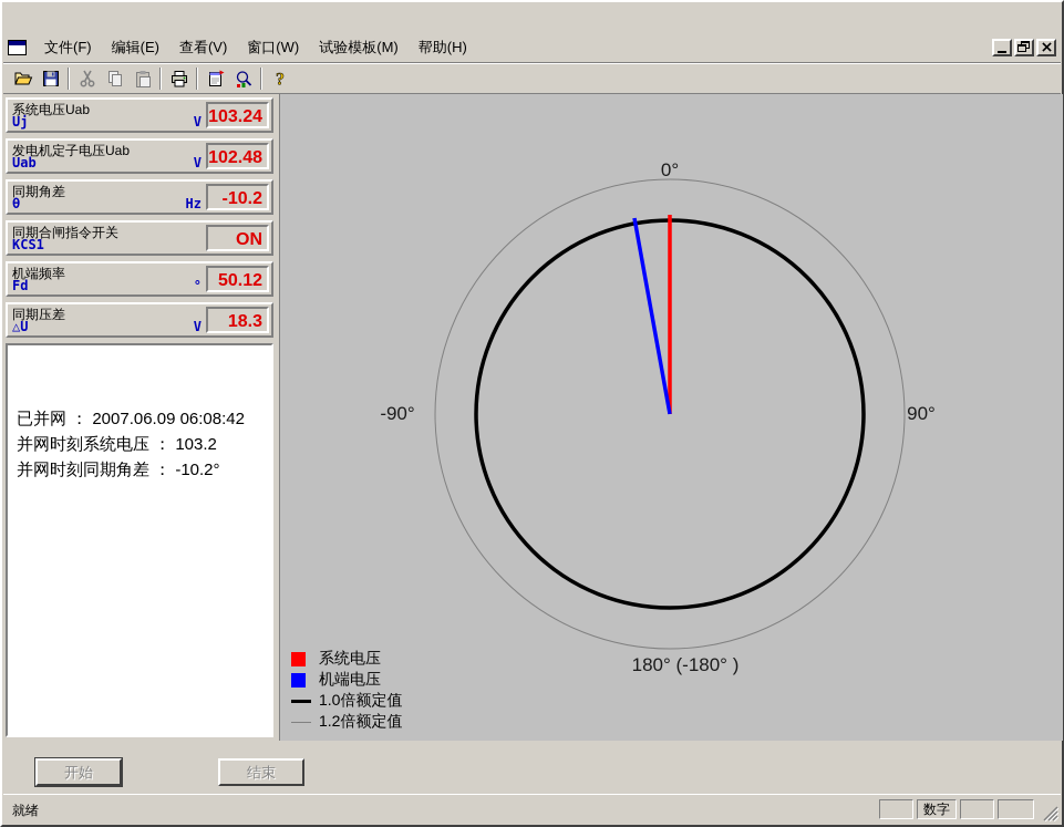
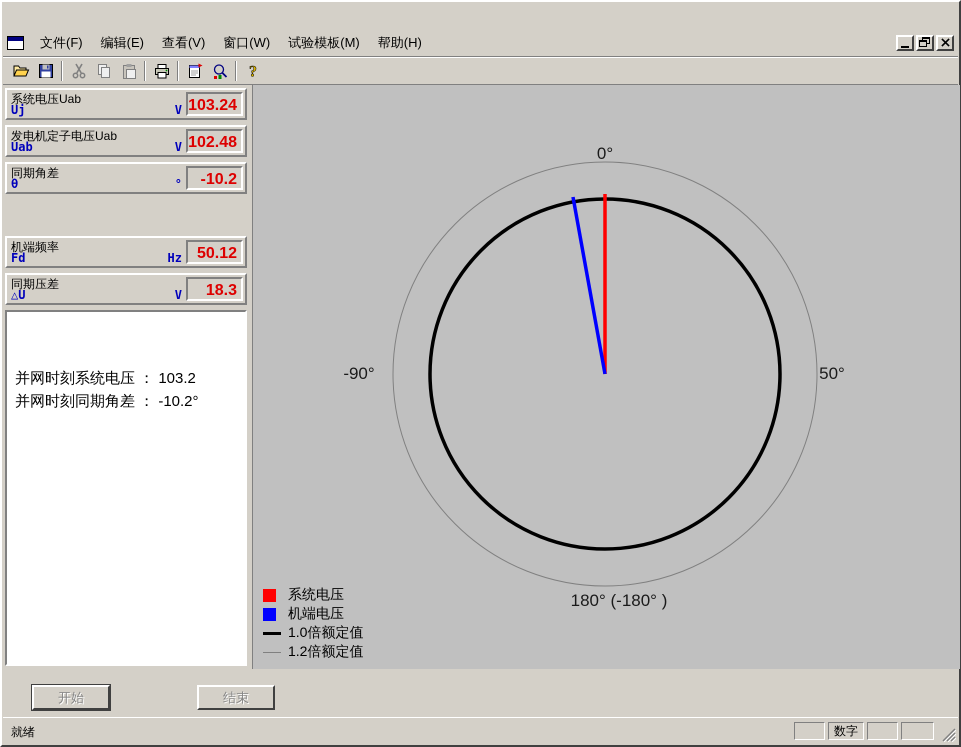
  文件(F)
  编辑(E)
  查看(V)
  窗口(W)
  试验模板(M)
  帮助(H)
  ?
  系统电压Uab
  Uj
  V
  103.24
  发电机定子电压Uab
  Uab
  V
  102.48
  同期角差
  θ
- Hz
+ °
  -10.2
- 同期合闸指令开关
- KCS1
- ON
  机端频率
  Fd
- °
+ Hz
  50.12
  同期压差
  △U
  V
  18.3
- 已并网 ： 2007.06.09 06:08:42
  并网时刻系统电压 ： 103.2
  并网时刻同期角差 ： -10.2°
  0°
  -90°
- 90°
+ 50°
  180° (-180° )
  系统电压
  机端电压
  1.0倍额定值
  1.2倍额定值
  开始
  结束
  就绪
  数字
